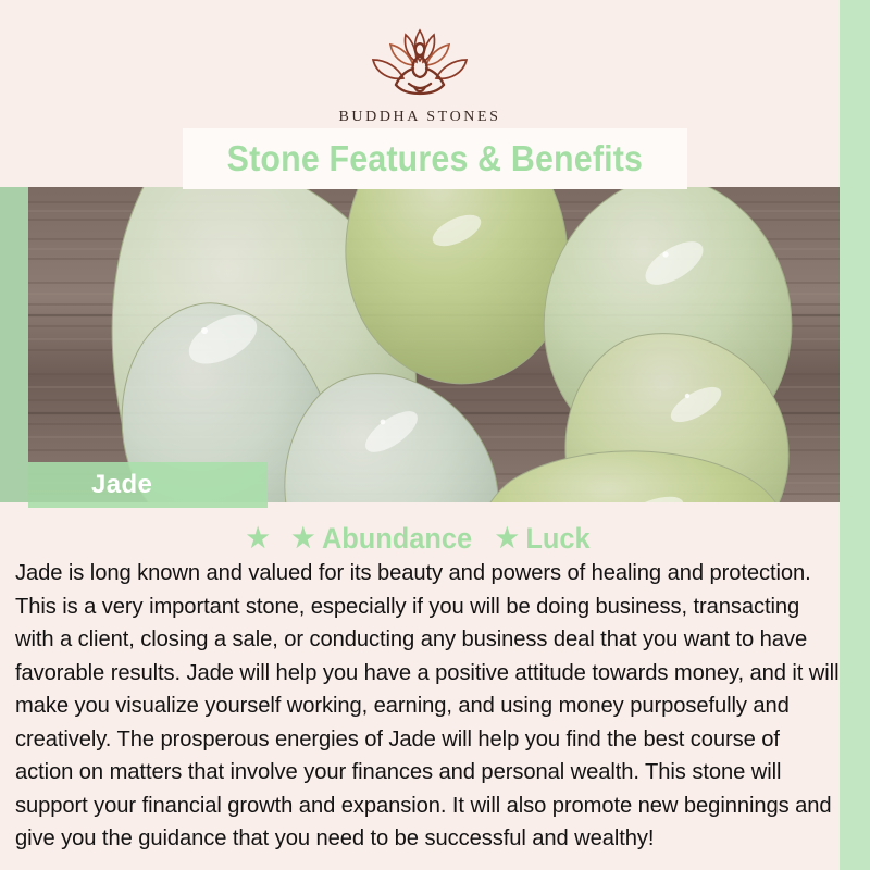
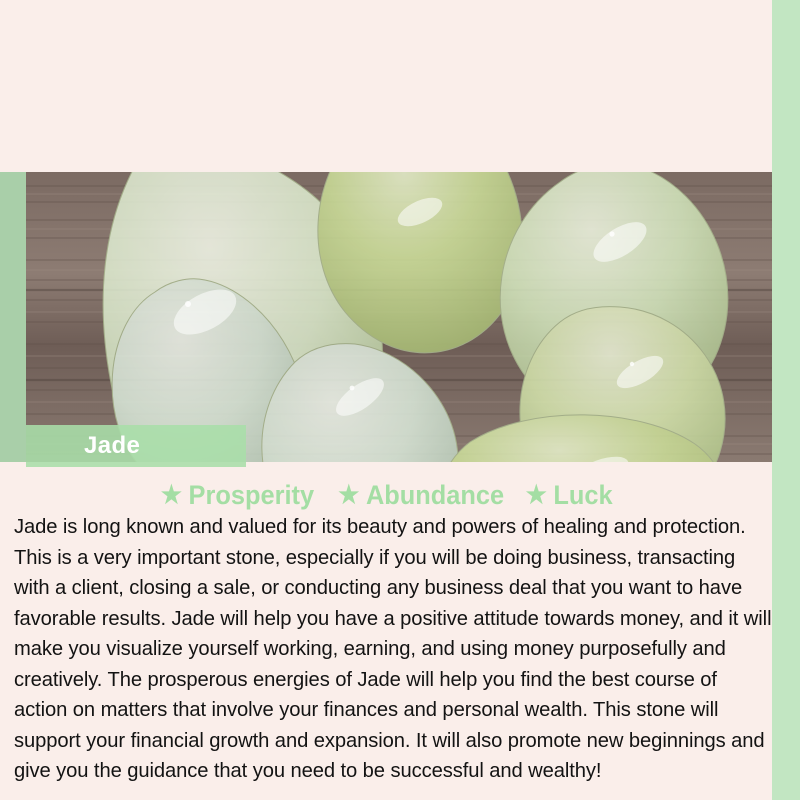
- BUDDHA STONES
- Stone Features & Benefits
  Jade
  ★
+ Prosperity
  ★
  Abundance
  ★
  Luck
  Jade is long known and valued for its beauty and powers of healing and protection. This is a very important stone, especially if you will be doing business, transacting with a client, closing a sale, or conducting any business deal that you want to have favorable results. Jade will help you have a positive attitude towards money, and it will make you visualize yourself working, earning, and using money purposefully and creatively. The prosperous energies of Jade will help you find the best course of action on matters that involve your finances and personal wealth. This stone will support your financial growth and expansion. It will also promote new beginnings and give you the guidance that you need to be successful and wealthy!
